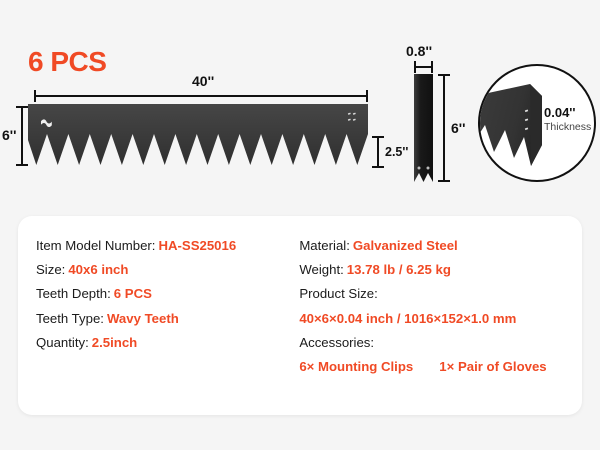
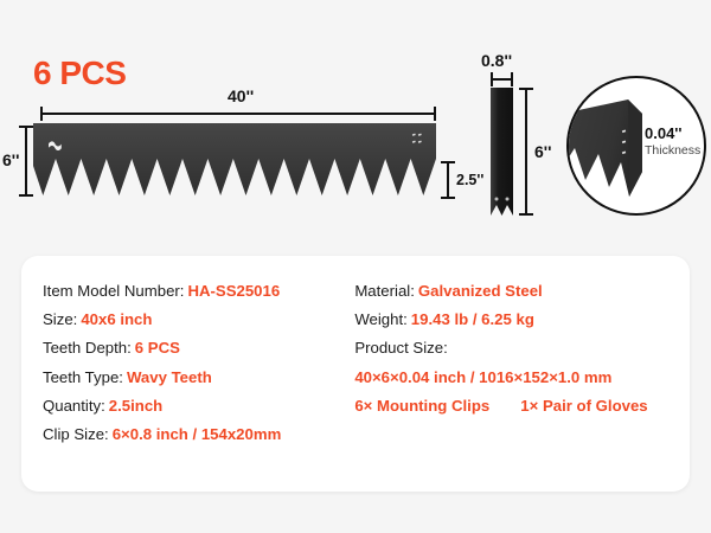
  6 PCS
  40''
  6''
  2.5''
  0.8''
  6''
  0.04''
  Thickness
  Item Model Number: HA-SS25016
  Size: 40x6 inch
  Teeth Depth: 6 PCS
  Teeth Type: Wavy Teeth
  Quantity: 2.5inch
+ Clip Size: 6×0.8 inch / 154x20mm
  Material: Galvanized Steel
- Weight: 13.78 lb / 6.25 kg
+ Weight: 19.43 lb / 6.25 kg
  Product Size:
  40×6×0.04 inch / 1016×152×1.0 mm
- Accessories:
  6× Mounting Clips
  1× Pair of Gloves
